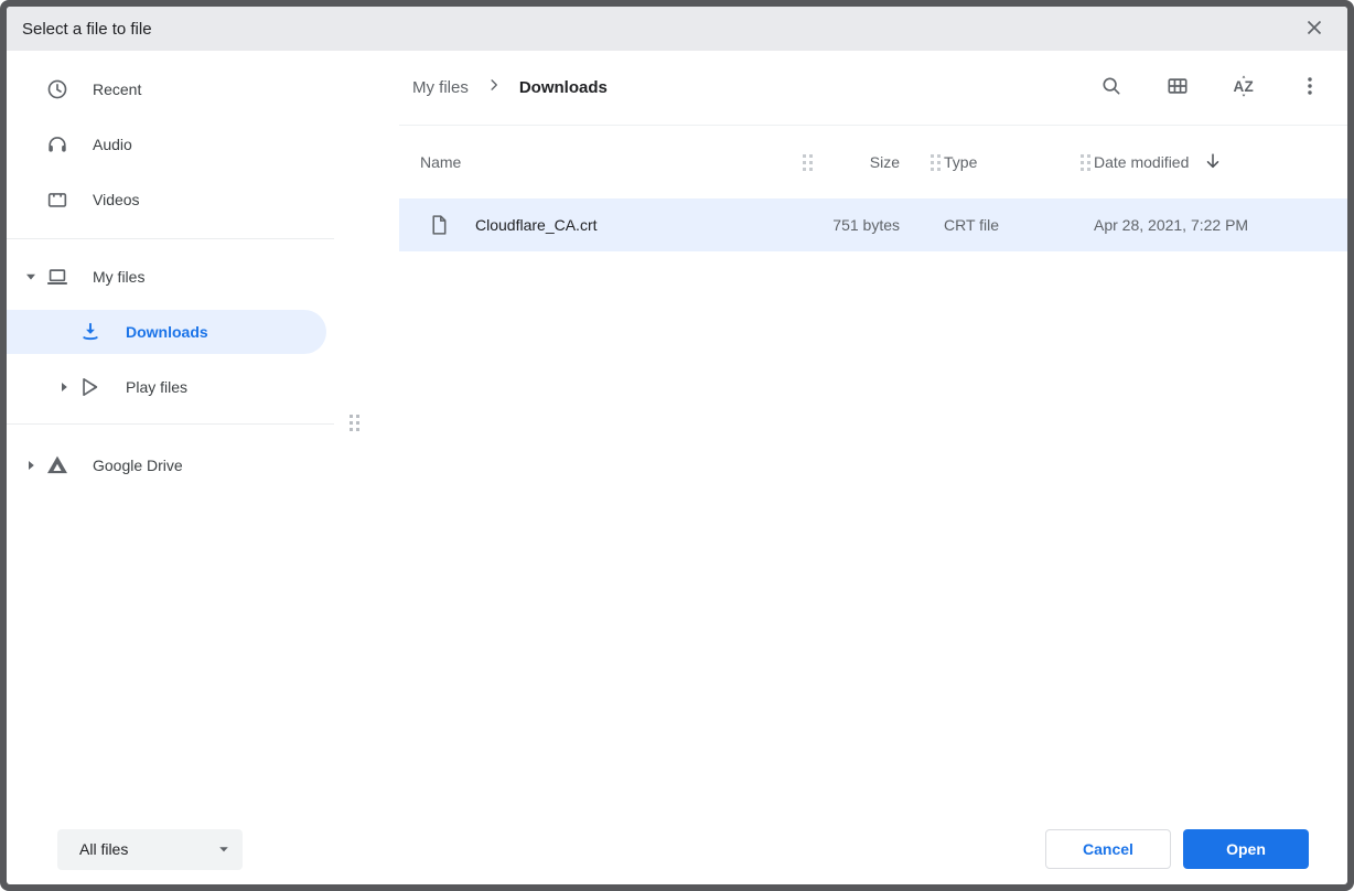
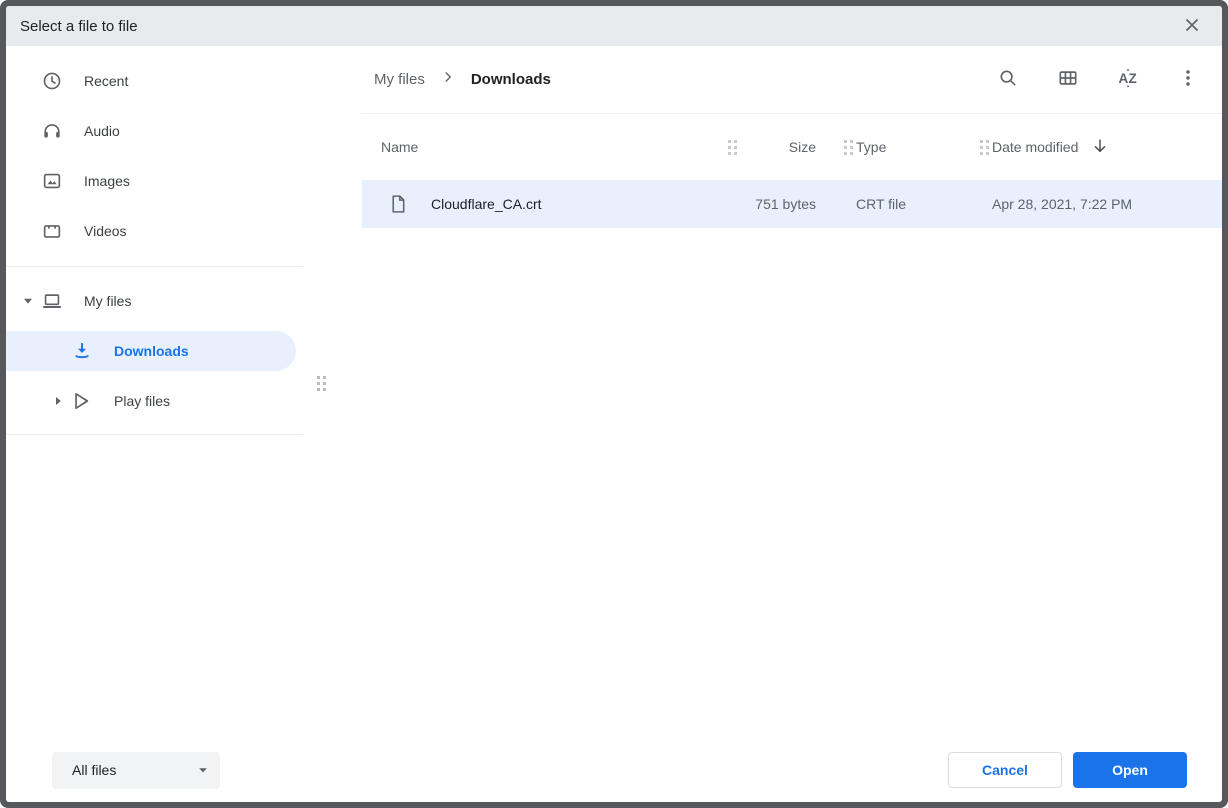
  Select a file to file
  Recent
  Audio
+ Images
  Videos
  My files
  Downloads
  Play files
- Google Drive
  My files
  Downloads
  A
  Z
  Name
  Size
  Type
  Date modified
  Cloudflare_CA.crt
  751 bytes
  CRT file
  Apr 28, 2021, 7:22 PM
  All files
  Cancel
  Open
